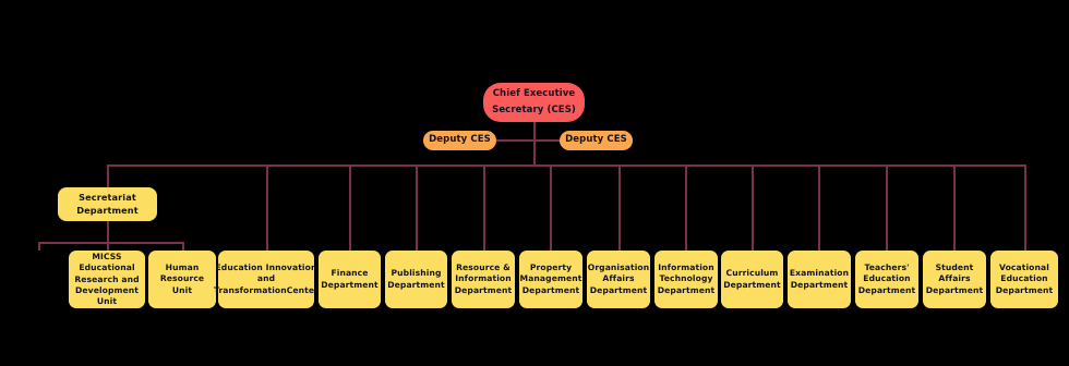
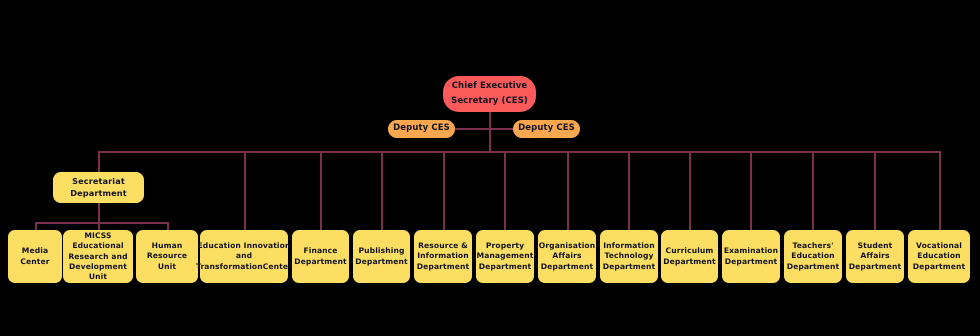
  Chief Executive
  Secretary (CES)
  Deputy CES
  Deputy CES
  Secretariat
  Department
+ Media
+ Center
  MICSS Educational
  Research and
  Development Unit
  Human
  Resource Unit
  Education Innovation
  and
  TransformationCenter
  Finance
  Department
  Publishing
  Department
  Resource &
  Information
  Department
  Property
  Management
  Department
  Organisation
  Affairs
  Department
  Information
  Technology
  Department
  Curriculum
  Department
  Examination
  Department
  Teachers'
  Education
  Department
  Student
  Affairs
  Department
  Vocational
  Education
  Department
